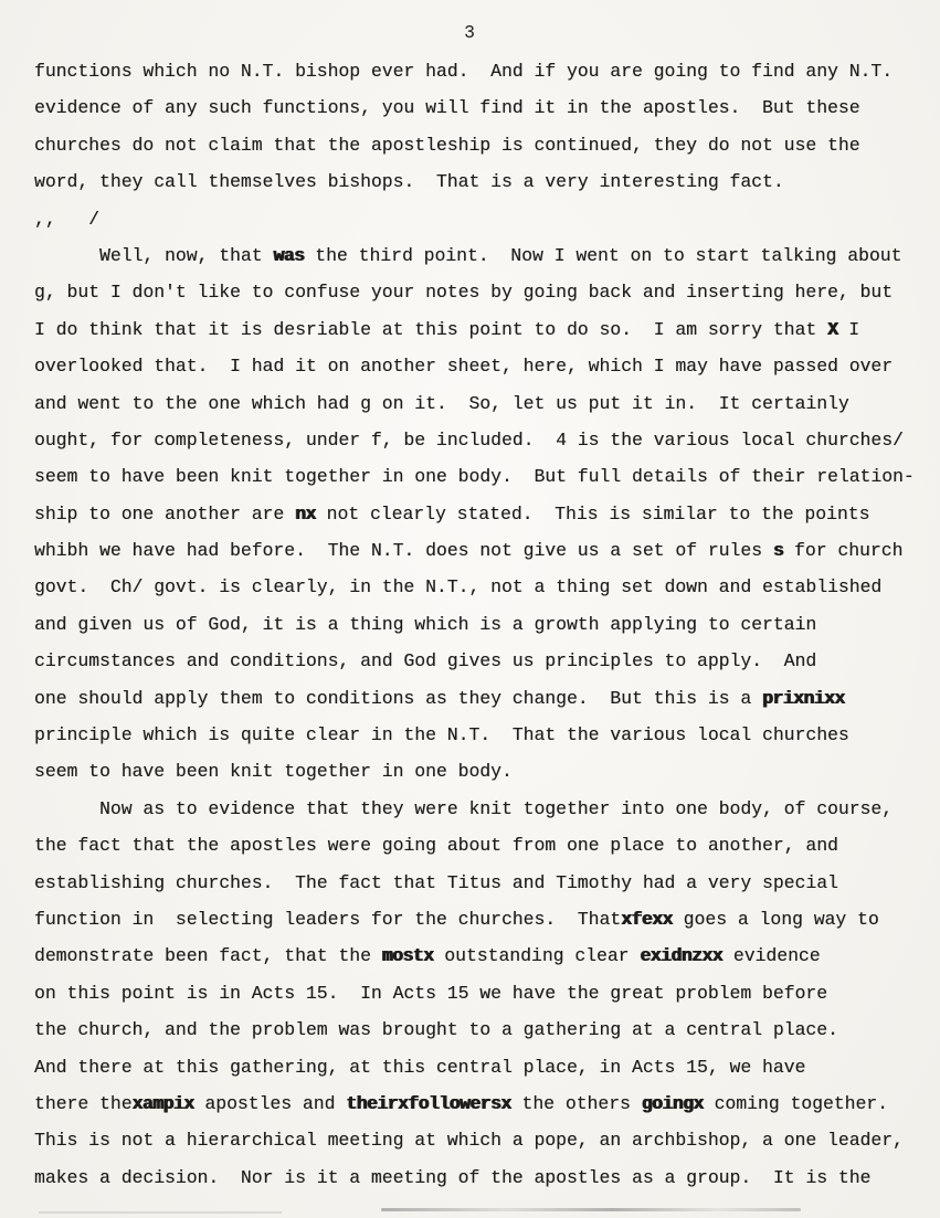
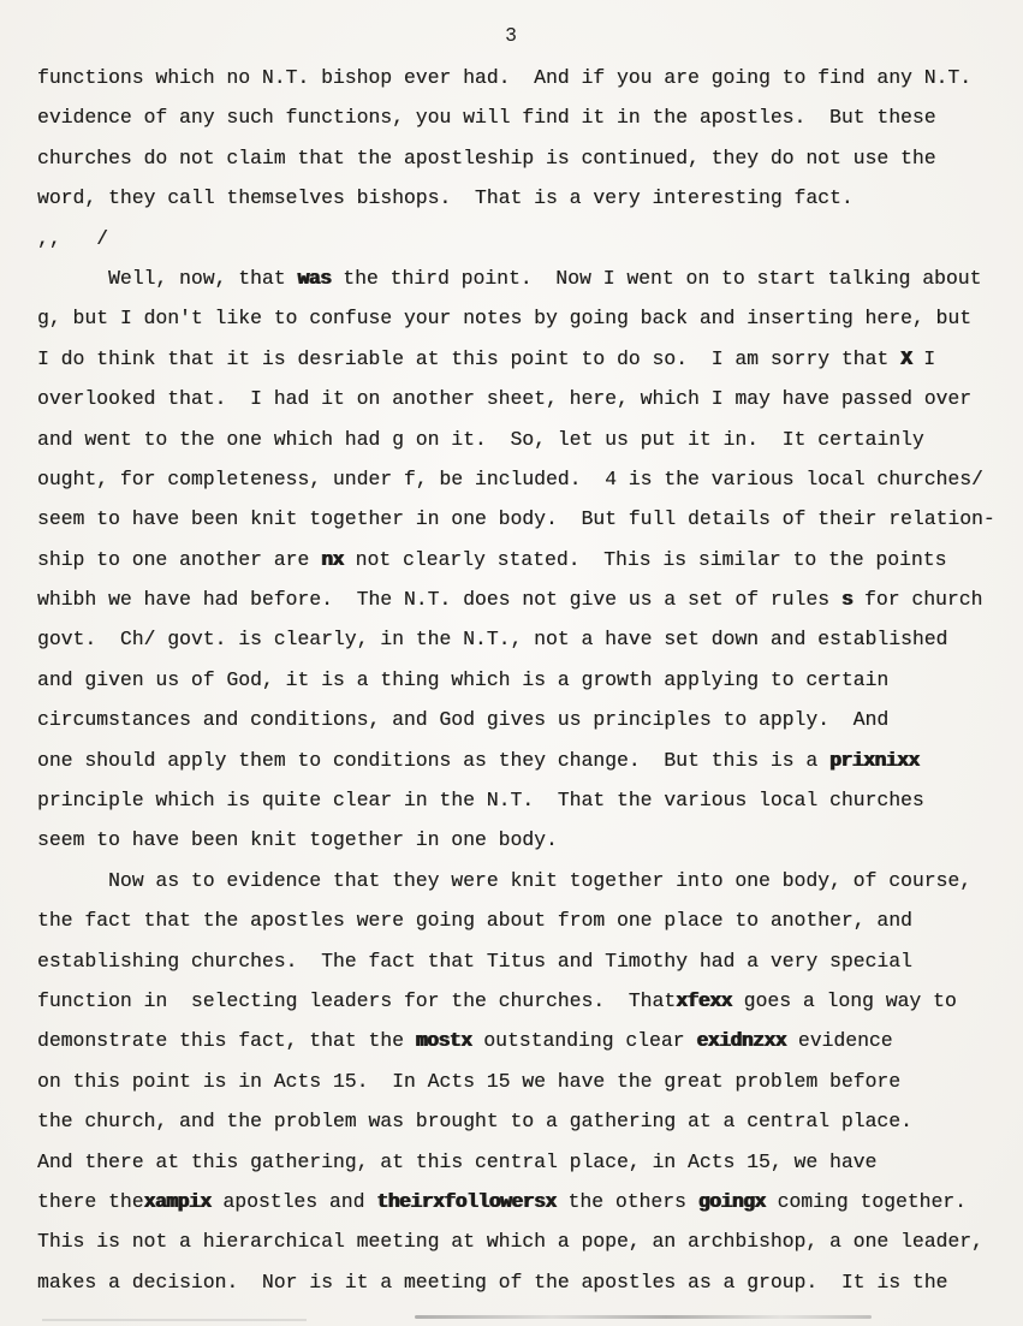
  3
  functions which no N.T. bishop ever had. And if you are going to find any N.T.
  evidence of any such functions, you will find it in the apostles. But these
  churches do not claim that the apostleship is continued, they do not use the
  word, they call themselves bishops. That is a very interesting fact.
  ,, /
  Well, now, that was the third point. Now I went on to start talking about
  g, but I don't like to confuse your notes by going back and inserting here, but
  I do think that it is desriable at this point to do so. I am sorry that X I
  overlooked that. I had it on another sheet, here, which I may have passed over
  and went to the one which had g on it. So, let us put it in. It certainly
  ought, for completeness, under f, be included. 4 is the various local churches/
  seem to have been knit together in one body. But full details of their relation-
  ship to one another are nx not clearly stated. This is similar to the points
  whibh we have had before. The N.T. does not give us a set of rules s for church
- govt. Ch/ govt. is clearly, in the N.T., not a thing set down and established
+ govt. Ch/ govt. is clearly, in the N.T., not a have set down and established
  and given us of God, it is a thing which is a growth applying to certain
  circumstances and conditions, and God gives us principles to apply. And
  one should apply them to conditions as they change. But this is a prixnixx
  principle which is quite clear in the N.T. That the various local churches
  seem to have been knit together in one body.
  Now as to evidence that they were knit together into one body, of course,
  the fact that the apostles were going about from one place to another, and
  establishing churches. The fact that Titus and Timothy had a very special
  function in selecting leaders for the churches. Thatxfexx goes a long way to
- demonstrate been fact, that the mostx outstanding clear exidnzxx evidence
+ demonstrate this fact, that the mostx outstanding clear exidnzxx evidence
  on this point is in Acts 15. In Acts 15 we have the great problem before
  the church, and the problem was brought to a gathering at a central place.
  And there at this gathering, at this central place, in Acts 15, we have
  there thexampix apostles and theirxfollowersx the others goingx coming together.
  This is not a hierarchical meeting at which a pope, an archbishop, a one leader,
  makes a decision. Nor is it a meeting of the apostles as a group. It is the
